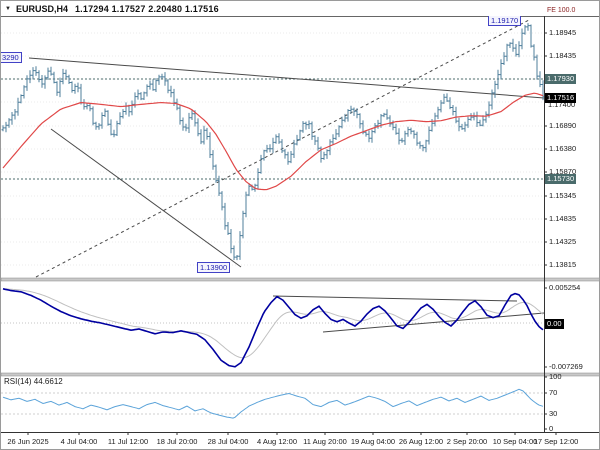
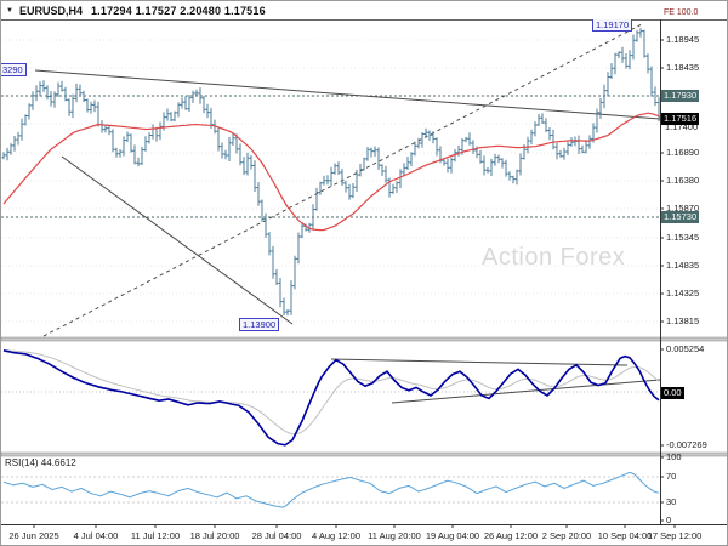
  EURUSD,H4
  1.17294 1.17527 2.20480 1.17516
+ Action Forex
  1.19170
  3290
  1.13900
  RSI(14) 44.6612
  1.17400
  1.18945
  1.18435
  1.16890
  1.16380
  1.15870
  1.15345
  1.14835
  1.14325
  1.13815
  1.17930
  1.17516
  1.15730
  0.005254
  -0.007269
  0.00
  100
  70
  30
  0
  26 Jun 2025
  4 Jul 04:00
  11 Jul 12:00
  18 Jul 20:00
  28 Jul 04:00
  4 Aug 12:00
  11 Aug 20:00
  19 Aug 04:00
  26 Aug 12:00
  2 Sep 20:00
  10 Sep 04:00
  17 Sep 12:00
